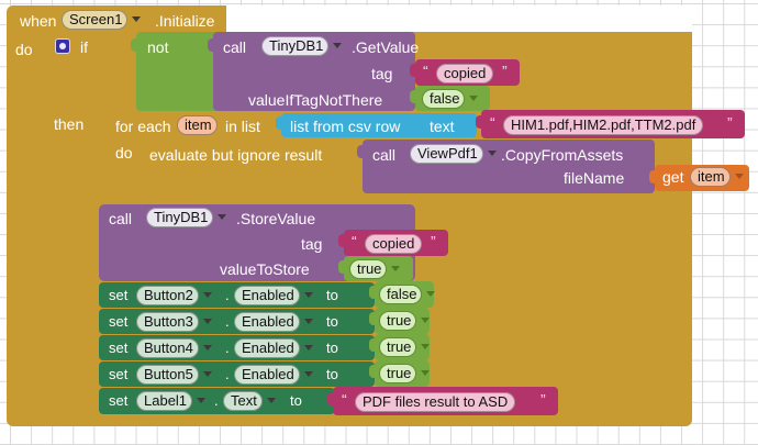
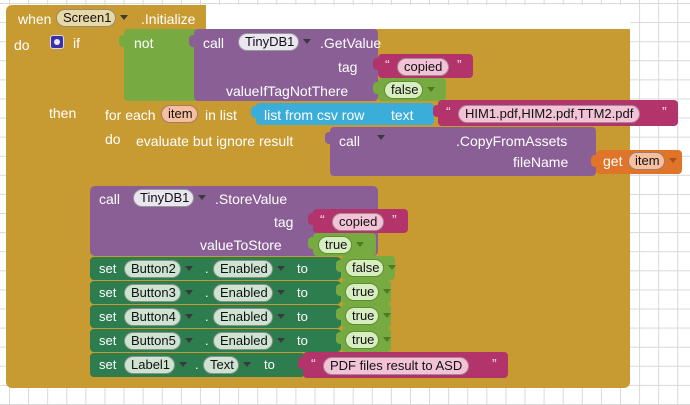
  when
  Screen1
  .Initialize
  do
  if
  then
  not
  call
  TinyDB1
  .GetValue
  tag
  “
  copied
  ”
  valueIfTagNotThere
  false
  for each
  item
  in list
  do
  list from csv row
  text
  “
  HIM1.pdf,HIM2.pdf,TTM2.pdf
  ”
  evaluate but ignore result
  call
- ViewPdf1
  .CopyFromAssets
  fileName
  get
  item
  call
  TinyDB1
  .StoreValue
  tag
  “
  copied
  ”
  valueToStore
  true
  set
  Button2
  .
  Enabled
  to
  false
  set
  Button3
  .
  Enabled
  to
  true
  set
  Button4
  .
  Enabled
  to
  true
  set
  Button5
  .
  Enabled
  to
  true
  set
  Label1
  .
  Text
  to
  “
  PDF files result to ASD
  ”
